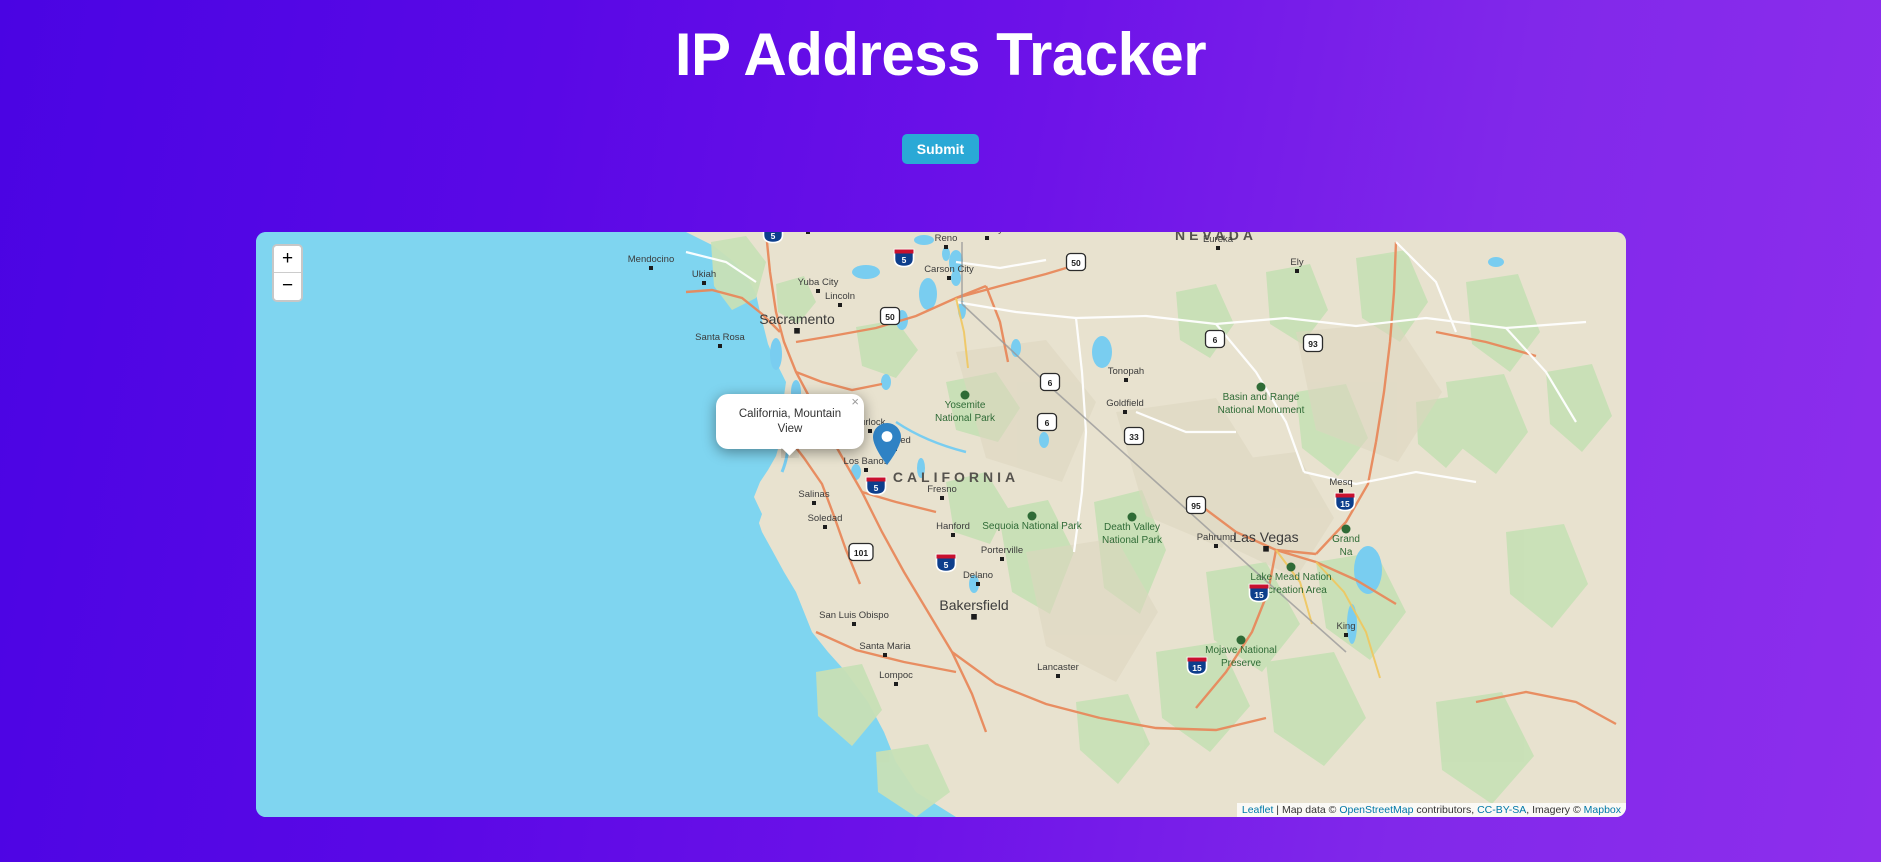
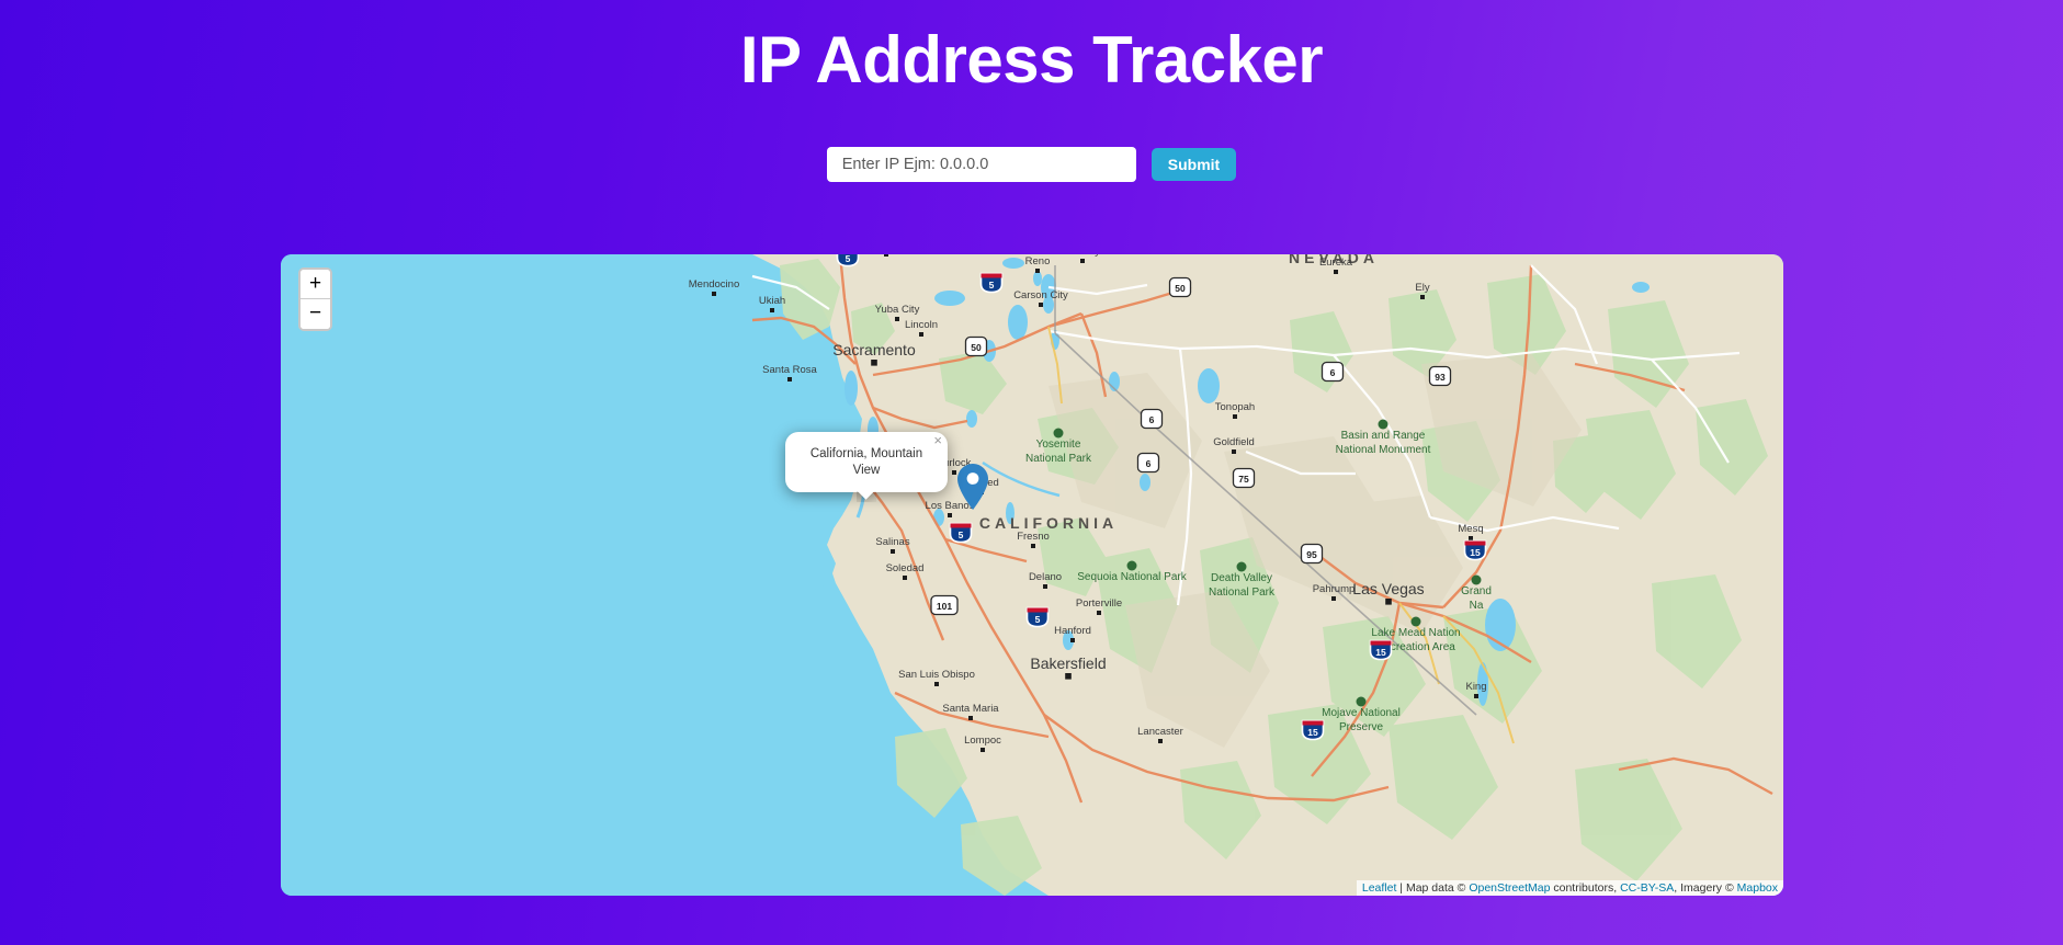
  IP Address Tracker
+ Enter IP Ejm: 0.0.0.0
  Submit
  CALIFORNIA
  NEVADA
  Mendocino
  Ukiah
  Yuba City
  Reno
  Eureka
  Ely
  Lincoln
  Carson City
  Sacramento
  Santa Rosa
  Tonopah
  Goldfield
  rlock
  Los Bano
  Fresno
  Salinas
  Soledad
- Hanford
+ Delano
  Porterville
  Pahrump
  Las Vegas
- Delano
+ Hanford
  Bakersfield
  San Luis Obispo
  Santa Maria
  Lompoc
  Lancaster
  King
  Mesq
  Yosemite
  National Park
  Basin and Range
  National Monument
  Sequoia National Park
  Death Valley
  National Park
  Lake Mead Nation
  creation Area
  Mojave National
  Preserve
  Grand
  Na
  5
  5
  50
  50
  6
  6
  6
  93
  95
- 33
+ 75
  5
  101
  5
  15
  15
  15
  +
  −
  ×
  California, Mountain View
  Leaflet | Map data © OpenStreetMap contributors, CC-BY-SA, Imagery © Mapbox
